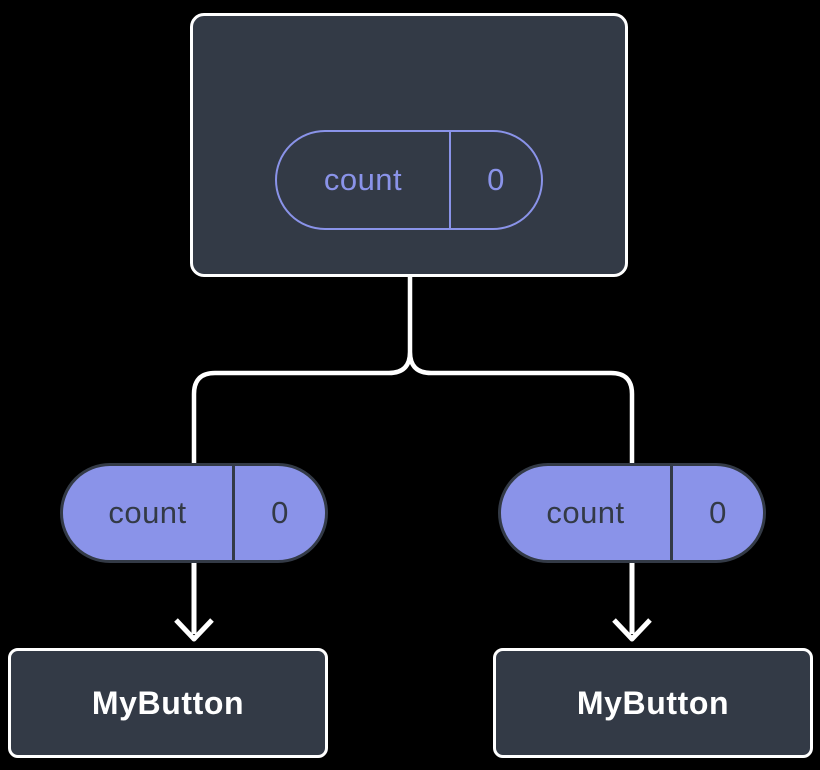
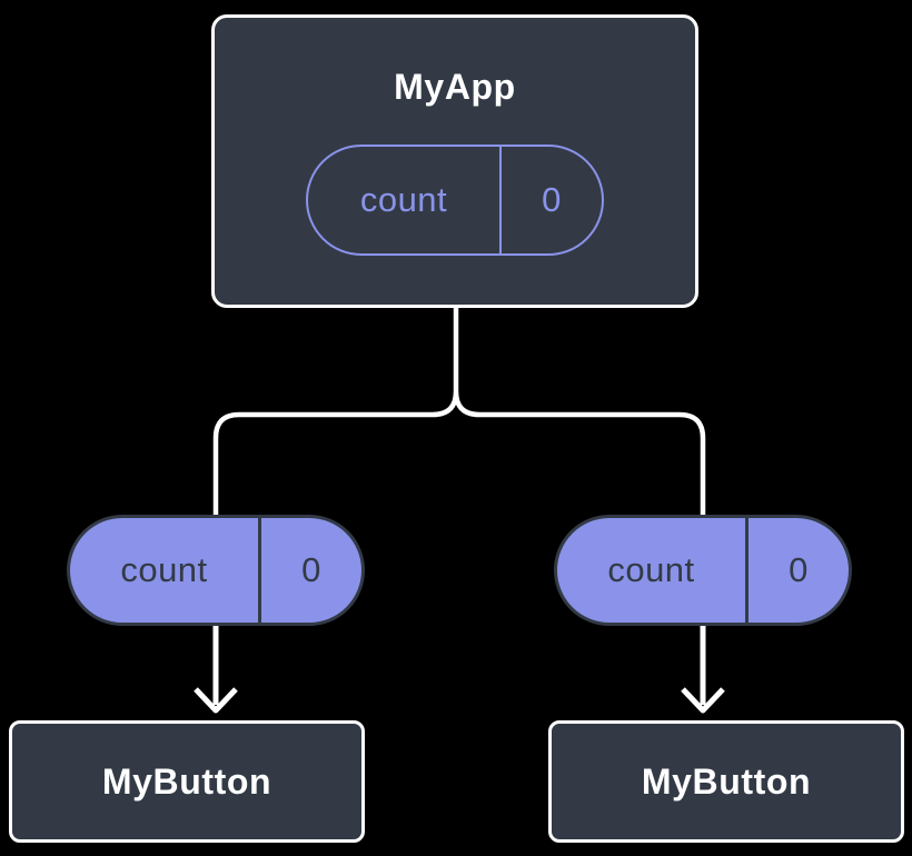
+ MyApp
  count
  0
  count
  0
  count
  0
  MyButton
  MyButton
